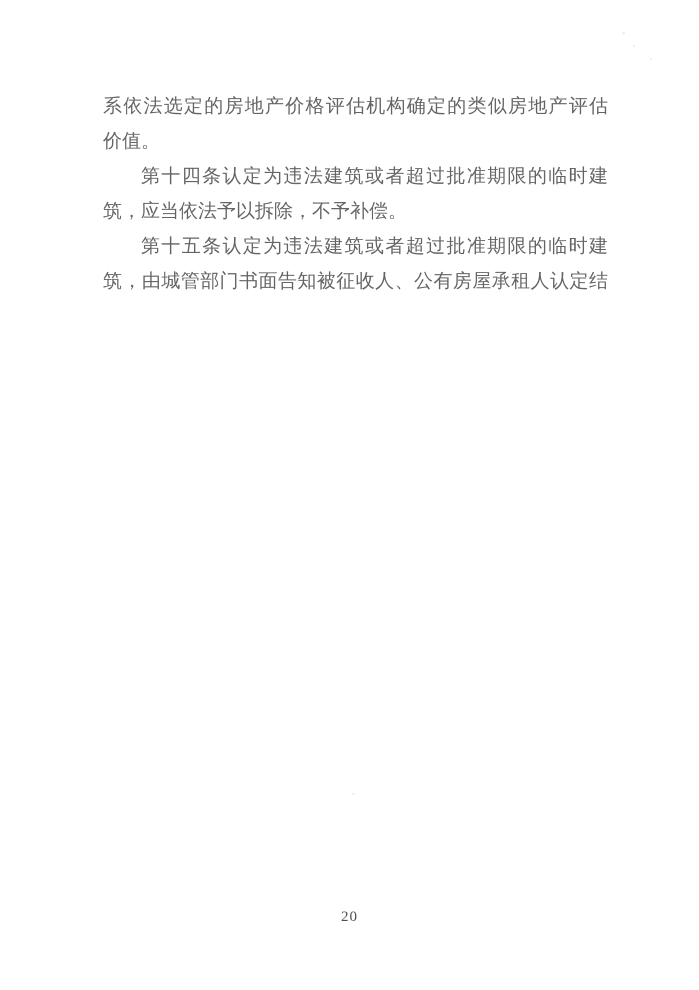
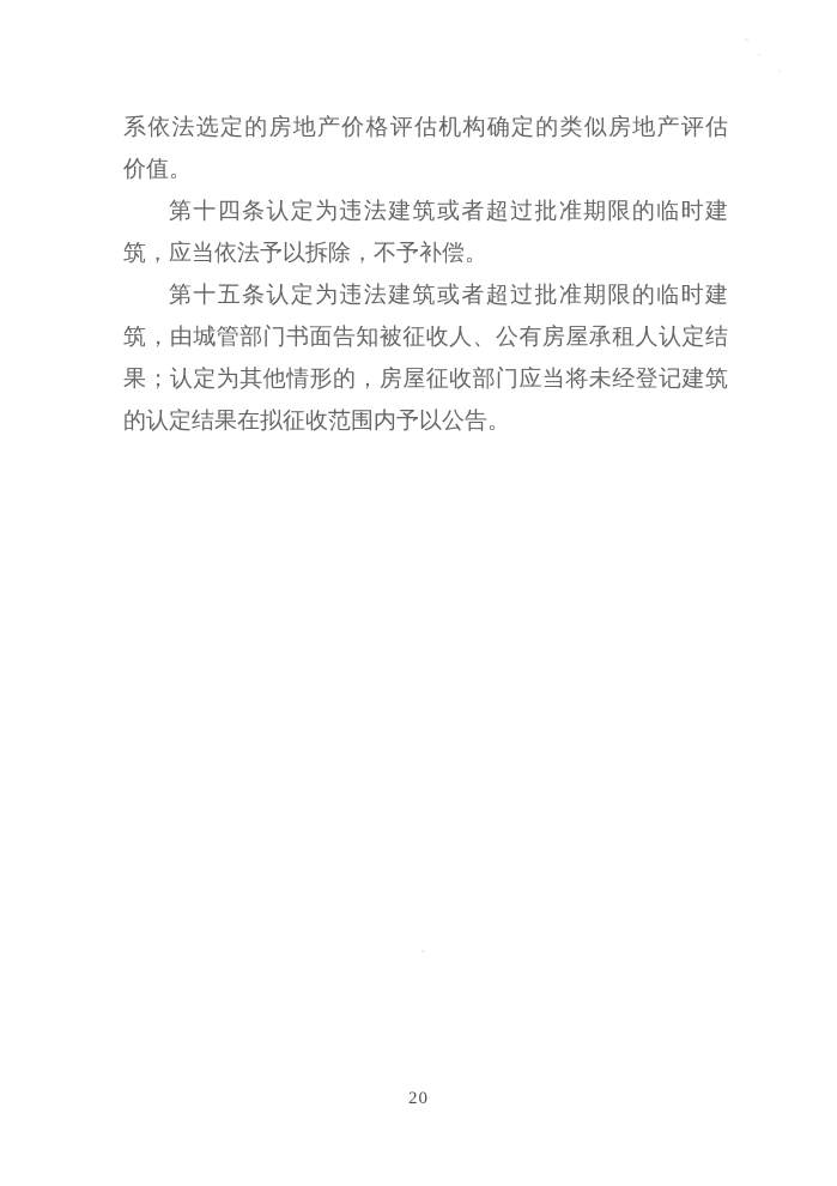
  系依法选定的房地产价格评估机构确定的类似房地产评估
  价值。
  第十四条认定为违法建筑或者超过批准期限的临时建
  筑，应当依法予以拆除，不予补偿。
  第十五条认定为违法建筑或者超过批准期限的临时建
  筑，由城管部门书面告知被征收人、公有房屋承租人认定结
+ 果；认定为其他情形的，房屋征收部门应当将未经登记建筑
+ 的认定结果在拟征收范围内予以公告。
  20
